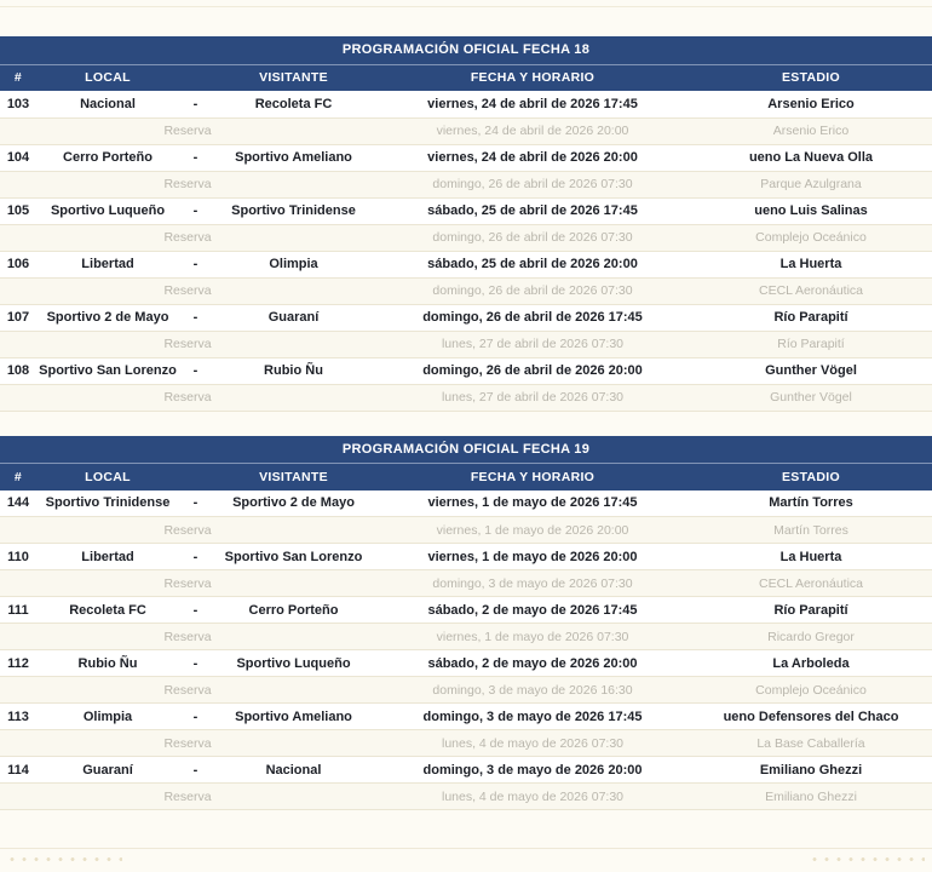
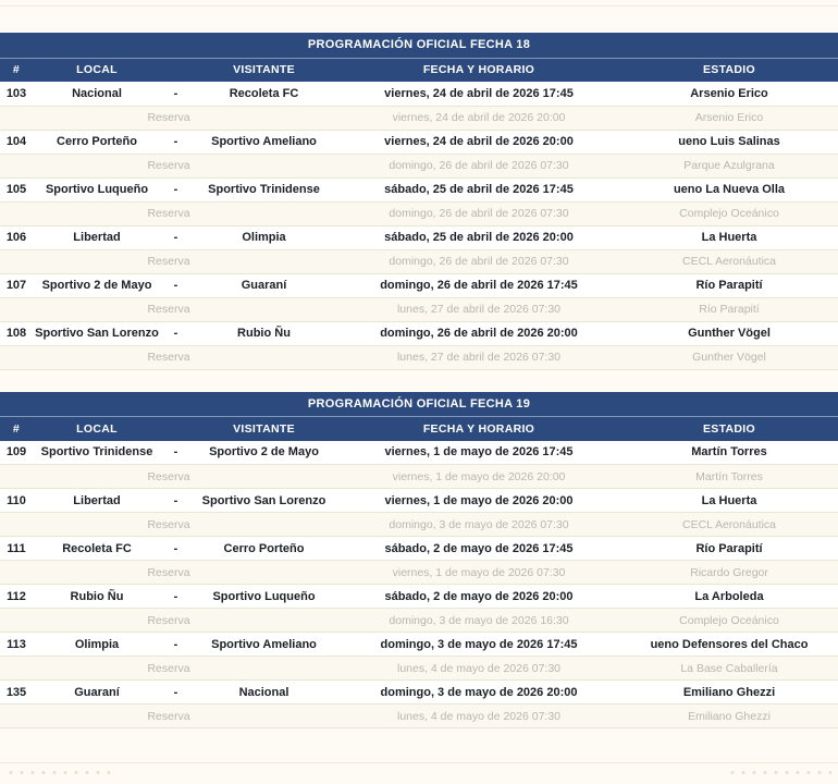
  PROGRAMACIÓN OFICIAL FECHA 18
  #	LOCAL		VISITANTE	FECHA Y HORARIO	ESTADIO
  103	Nacional	-	Recoleta FC	viernes, 24 de abril de 2026 17:45	Arsenio Erico
  Reserva	viernes, 24 de abril de 2026 20:00	Arsenio Erico
- 104	Cerro Porteño	-	Sportivo Ameliano	viernes, 24 de abril de 2026 20:00	ueno La Nueva Olla
+ 104	Cerro Porteño	-	Sportivo Ameliano	viernes, 24 de abril de 2026 20:00	ueno Luis Salinas
  Reserva	domingo, 26 de abril de 2026 07:30	Parque Azulgrana
- 105	Sportivo Luqueño	-	Sportivo Trinidense	sábado, 25 de abril de 2026 17:45	ueno Luis Salinas
+ 105	Sportivo Luqueño	-	Sportivo Trinidense	sábado, 25 de abril de 2026 17:45	ueno La Nueva Olla
  Reserva	domingo, 26 de abril de 2026 07:30	Complejo Oceánico
  106	Libertad	-	Olimpia	sábado, 25 de abril de 2026 20:00	La Huerta
  Reserva	domingo, 26 de abril de 2026 07:30	CECL Aeronáutica
  107	Sportivo 2 de Mayo	-	Guaraní	domingo, 26 de abril de 2026 17:45	Río Parapití
  Reserva	lunes, 27 de abril de 2026 07:30	Río Parapití
  108	Sportivo San Lorenzo	-	Rubio Ñu	domingo, 26 de abril de 2026 20:00	Gunther Vögel
  Reserva	lunes, 27 de abril de 2026 07:30	Gunther Vögel
  PROGRAMACIÓN OFICIAL FECHA 19
  #	LOCAL		VISITANTE	FECHA Y HORARIO	ESTADIO
- 144	Sportivo Trinidense	-	Sportivo 2 de Mayo	viernes, 1 de mayo de 2026 17:45	Martín Torres
+ 109	Sportivo Trinidense	-	Sportivo 2 de Mayo	viernes, 1 de mayo de 2026 17:45	Martín Torres
  Reserva	viernes, 1 de mayo de 2026 20:00	Martín Torres
  110	Libertad	-	Sportivo San Lorenzo	viernes, 1 de mayo de 2026 20:00	La Huerta
  Reserva	domingo, 3 de mayo de 2026 07:30	CECL Aeronáutica
  111	Recoleta FC	-	Cerro Porteño	sábado, 2 de mayo de 2026 17:45	Río Parapití
  Reserva	viernes, 1 de mayo de 2026 07:30	Ricardo Gregor
  112	Rubio Ñu	-	Sportivo Luqueño	sábado, 2 de mayo de 2026 20:00	La Arboleda
  Reserva	domingo, 3 de mayo de 2026 16:30	Complejo Oceánico
  113	Olimpia	-	Sportivo Ameliano	domingo, 3 de mayo de 2026 17:45	ueno Defensores del Chaco
  Reserva	lunes, 4 de mayo de 2026 07:30	La Base Caballería
- 114	Guaraní	-	Nacional	domingo, 3 de mayo de 2026 20:00	Emiliano Ghezzi
+ 135	Guaraní	-	Nacional	domingo, 3 de mayo de 2026 20:00	Emiliano Ghezzi
  Reserva	lunes, 4 de mayo de 2026 07:30	Emiliano Ghezzi
